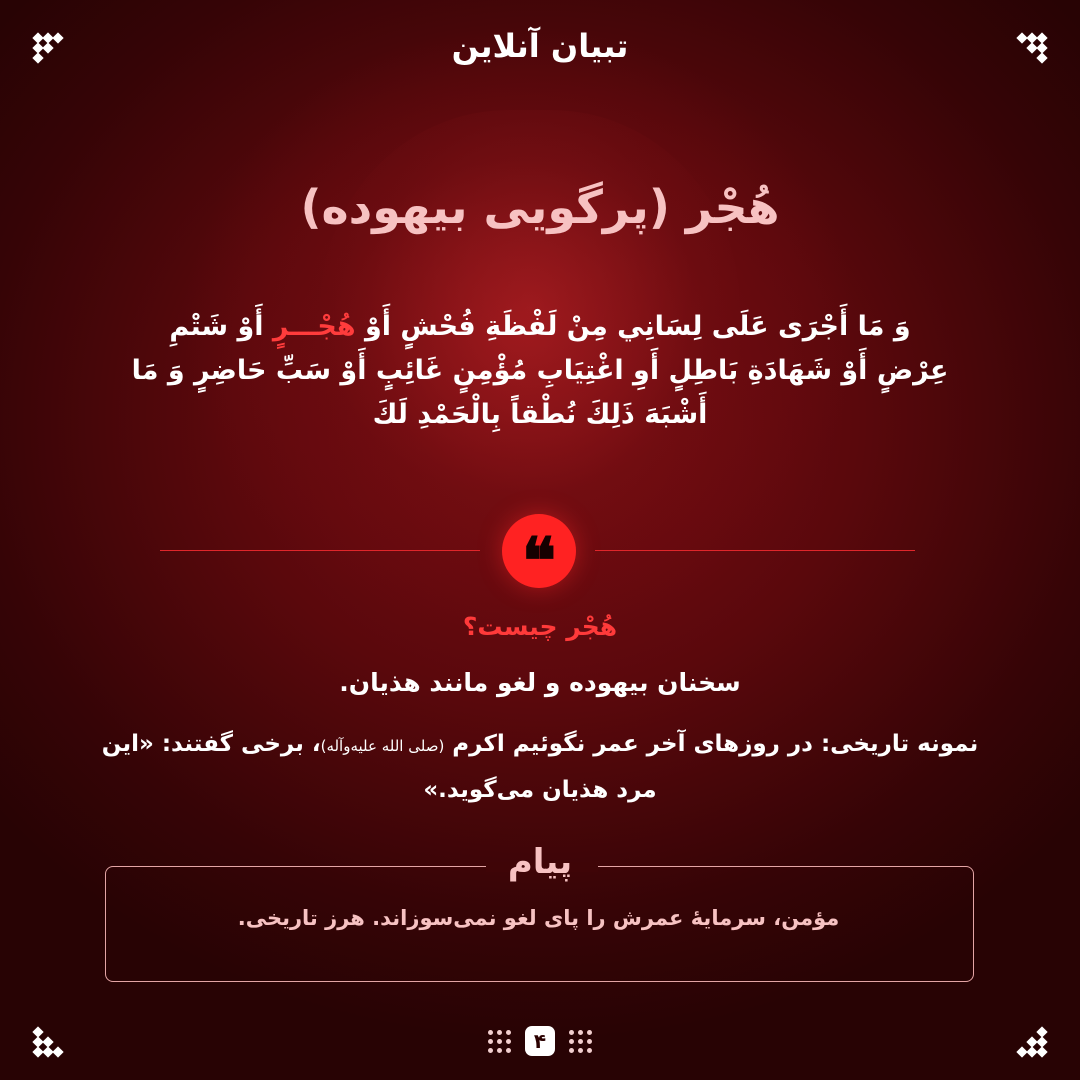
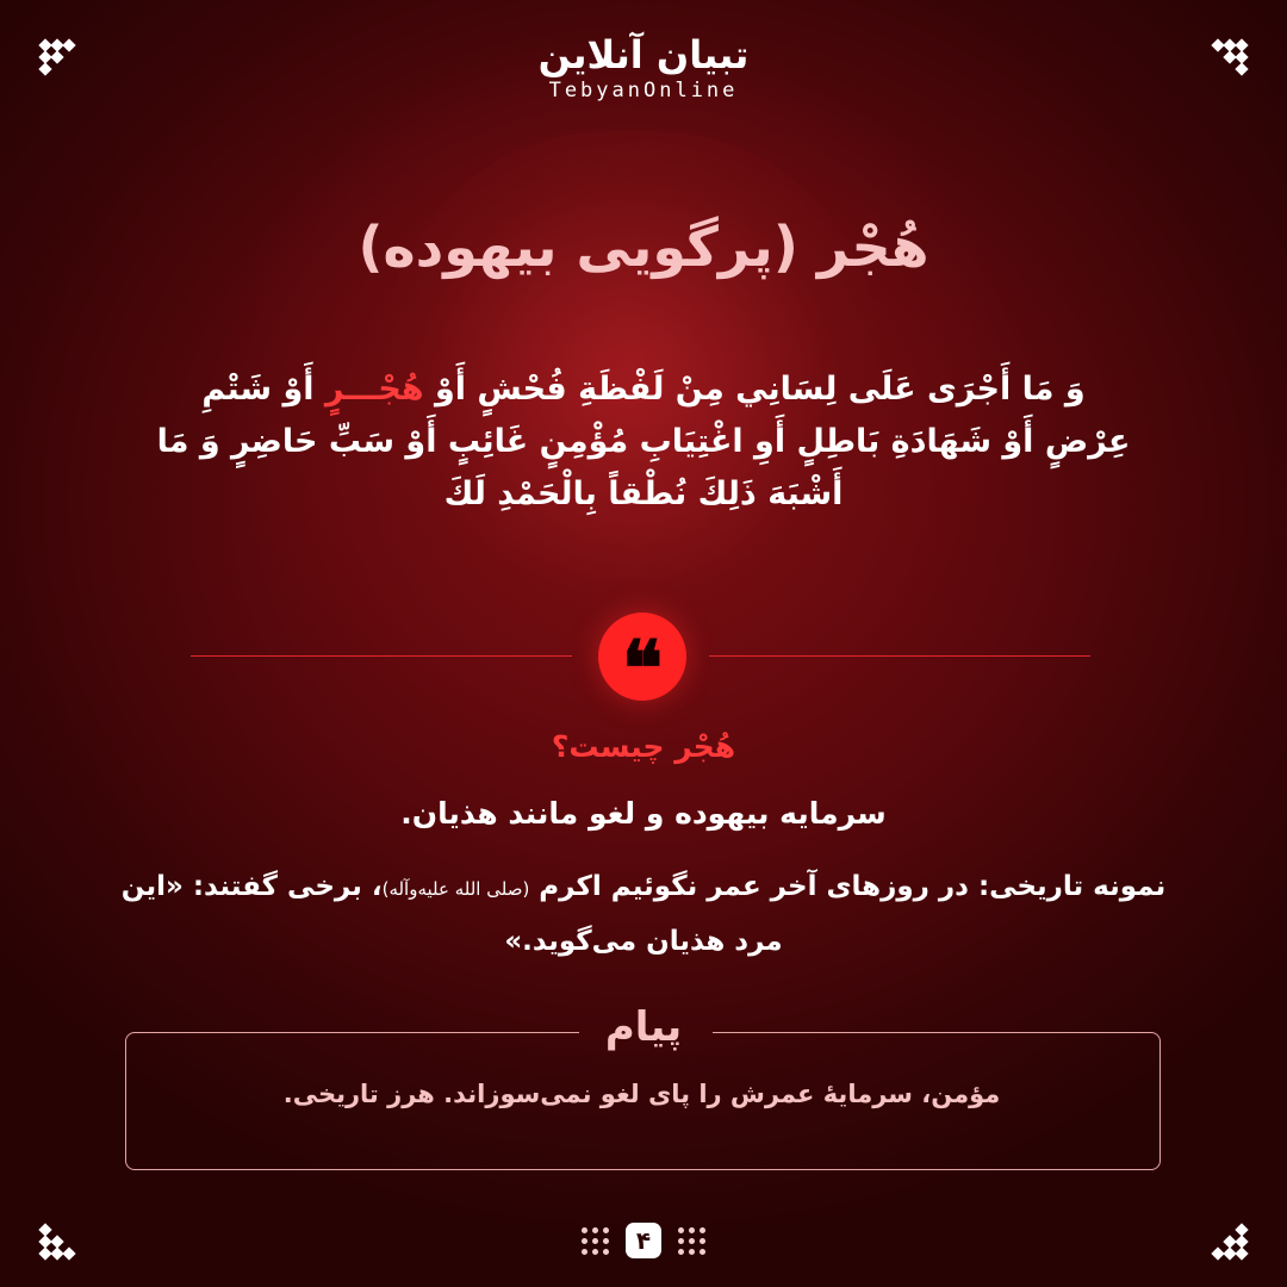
  تبیان آنلاین
+ TebyanOnline
  هُجْر (پرگویی بیهوده)
  وَ مَا أَجْرَى عَلَى لِسَانِي مِنْ لَفْظَةِ فُحْشٍ أَوْ هُجْـــرٍ أَوْ شَتْمِ عِرْضٍ أَوْ شَهَادَةِ بَاطِلٍ أَوِ اغْتِيَابِ مُؤْمِنٍ غَائِبٍ أَوْ سَبِّ حَاضِرٍ وَ مَا أَشْبَهَ ذَلِكَ نُطْقاً بِالْحَمْدِ لَكَ
  ❝
  هُجْر چیست؟
- سخنان بیهوده و لغو مانند هذیان.
+ سرمایه بیهوده و لغو مانند هذیان.
  نمونه تاریخی: در روزهای آخر عمر نگوئیم اکرم (صلی الله علیه‌وآله)، برخی گفتند: «این مرد هذیان میگوید.»
  پیام
  مؤمن، سرمایهٔ عمرش را پای لغو نمی‌سوزاند. هرز تاریخی.
  ۴
